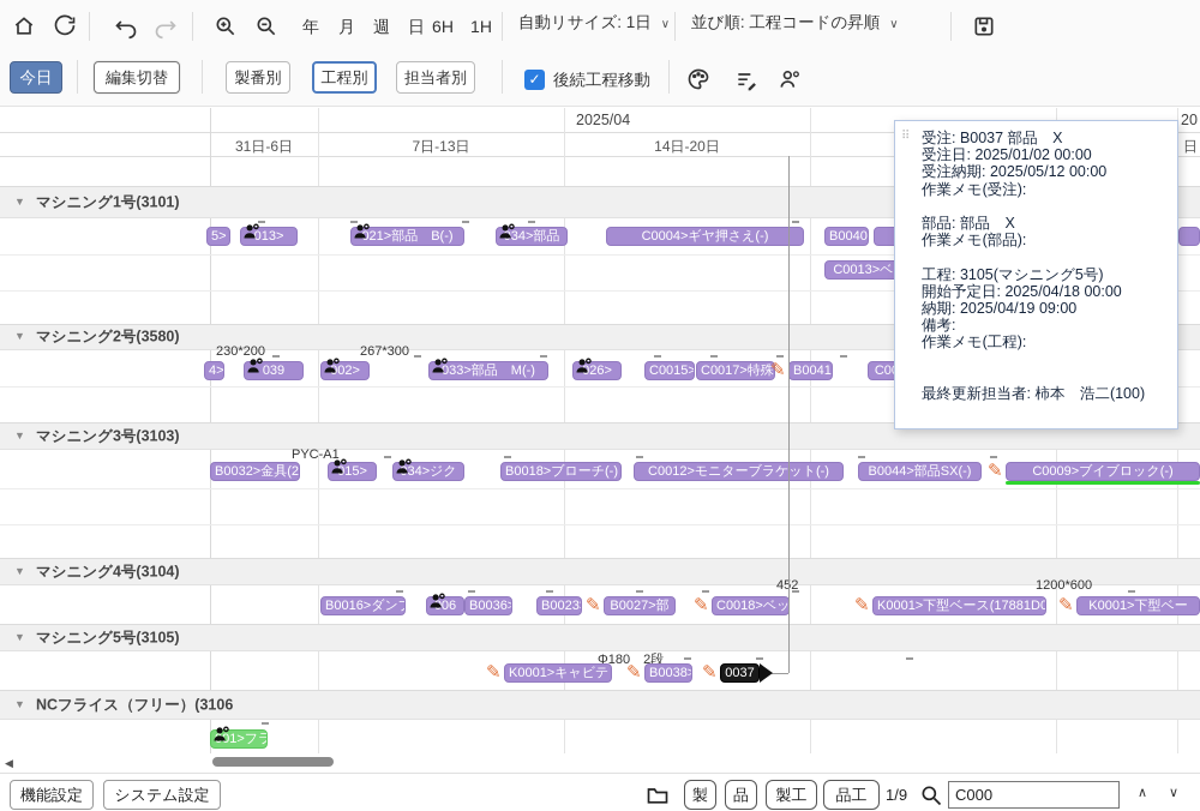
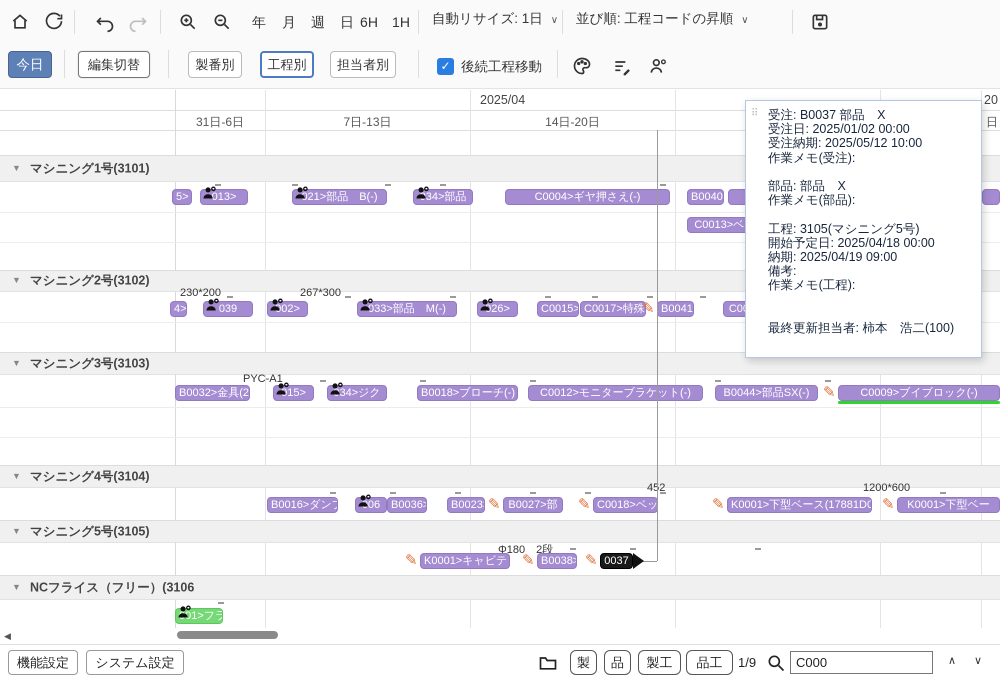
  年
  月
  週
  日
  6H
  1H
  自動リサイズ: 1日 ∨
  並び順: 工程コードの昇順 ∨
  今日
  編集切替
  製番別
  工程別
  担当者別
  ✓
  後続工程移動
  2025/04
  20
  31日-6日
  7日-13日
  14日-20日
  日
  ▼
  マシニング1号(3101)
  ▼
- マシニング2号(3580)
+ マシニング2号(3102)
  ▼
  マシニング3号(3103)
  ▼
  マシニング4号(3104)
  ▼
  マシニング5号(3105)
  ▼
  NCフライス（フリー）(3106
  230*200
  267*300
  PYC-A1
  1200*600
  Φ180 2段
  5>
  013>
  021>部品 B(-)
  34>部品
  C0004>ギヤ押さえ(-)
  B0040
  C0013>ベ
  4>
  039
  02>
  033>部品 M(-)
  26>
  C0015>
  C0017>特殊
  ✎
  B0041
  B0032>金具(2
  15>
  34>ジク
  B0018>ブローチ(-)
  C0012>モニターブラケット(-)
  B0044>部品SX(-)
  ✎
  C0009>ブイブロック(-)
  B0016>ダン
  B0036
  B0023
  ✎
  B0027>部
  ✎
  C0018>ベッ
  ✎
  K0001>下型ベース(17881D0
  ✎
  K0001>下型ベー
  ✎
  K0001>キャビテ
  ✎
  B0038
  ✎
  0037
  01>フラ
  ⠿
  受注: B0037 部品 X
  受注日: 2025/01/02 00:00
- 受注納期: 2025/05/12 00:00
+ 受注納期: 2025/05/12 10:00
  作業メモ(受注):
  部品: 部品 X
  作業メモ(部品):
  工程: 3105(マシニング5号)
  開始予定日: 2025/04/18 00:00
  納期: 2025/04/19 09:00
  備考:
  作業メモ(工程):
  最終更新担当者: 柿本 浩二(100)
  ◀
  機能設定
  システム設定
  製
  品
  製工
  品工
  1/9
  C000
  ∧
  ∨
